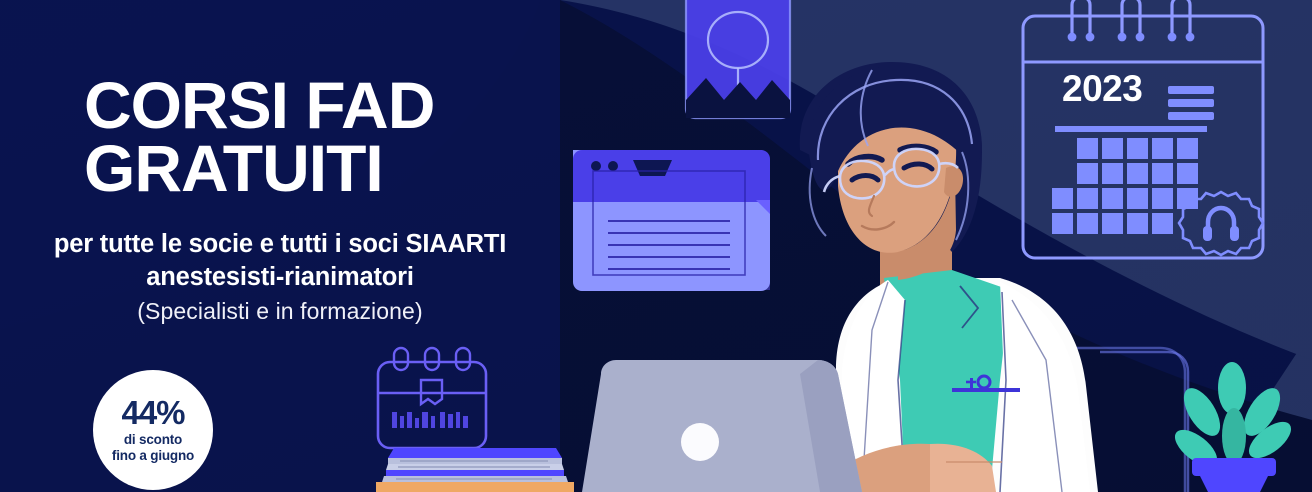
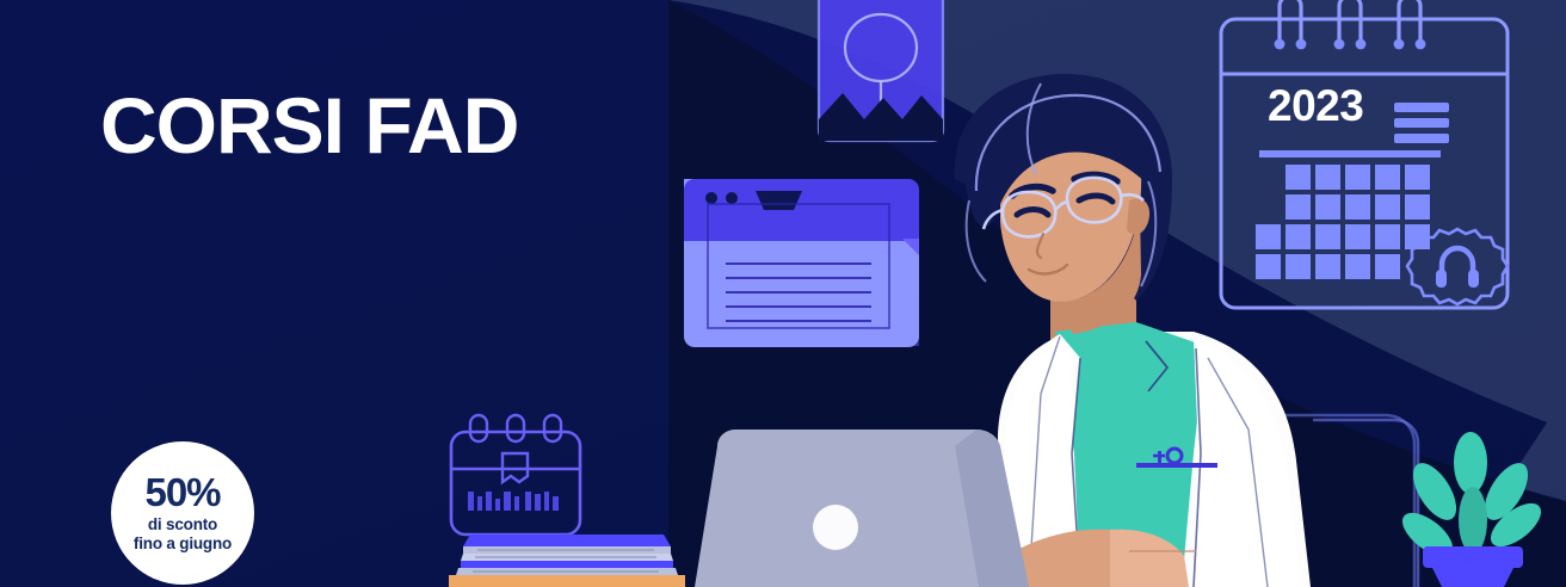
  CORSI FAD
- GRATUITI
- per tutte le socie e tutti i soci SIAARTI
- anestesisti-rianimatori
- (Specialisti e in formazione)
- 44%
+ 50%
  di sconto
  fino a giugno
  2023
